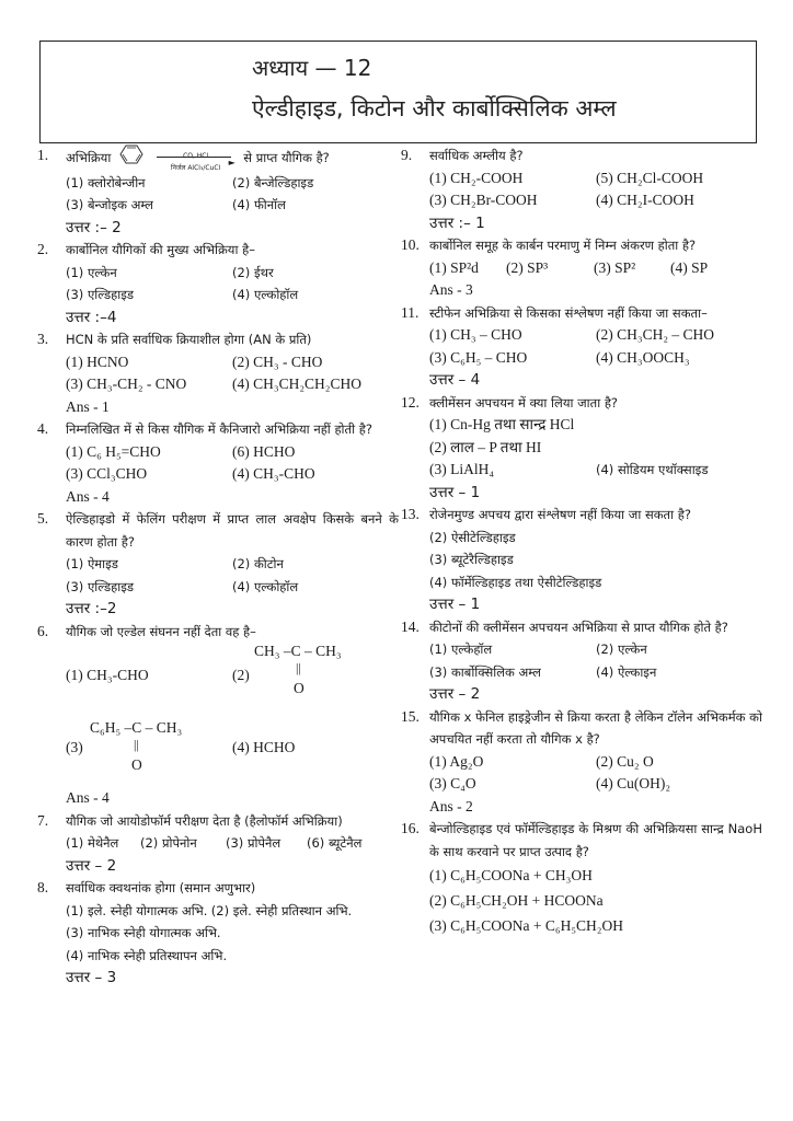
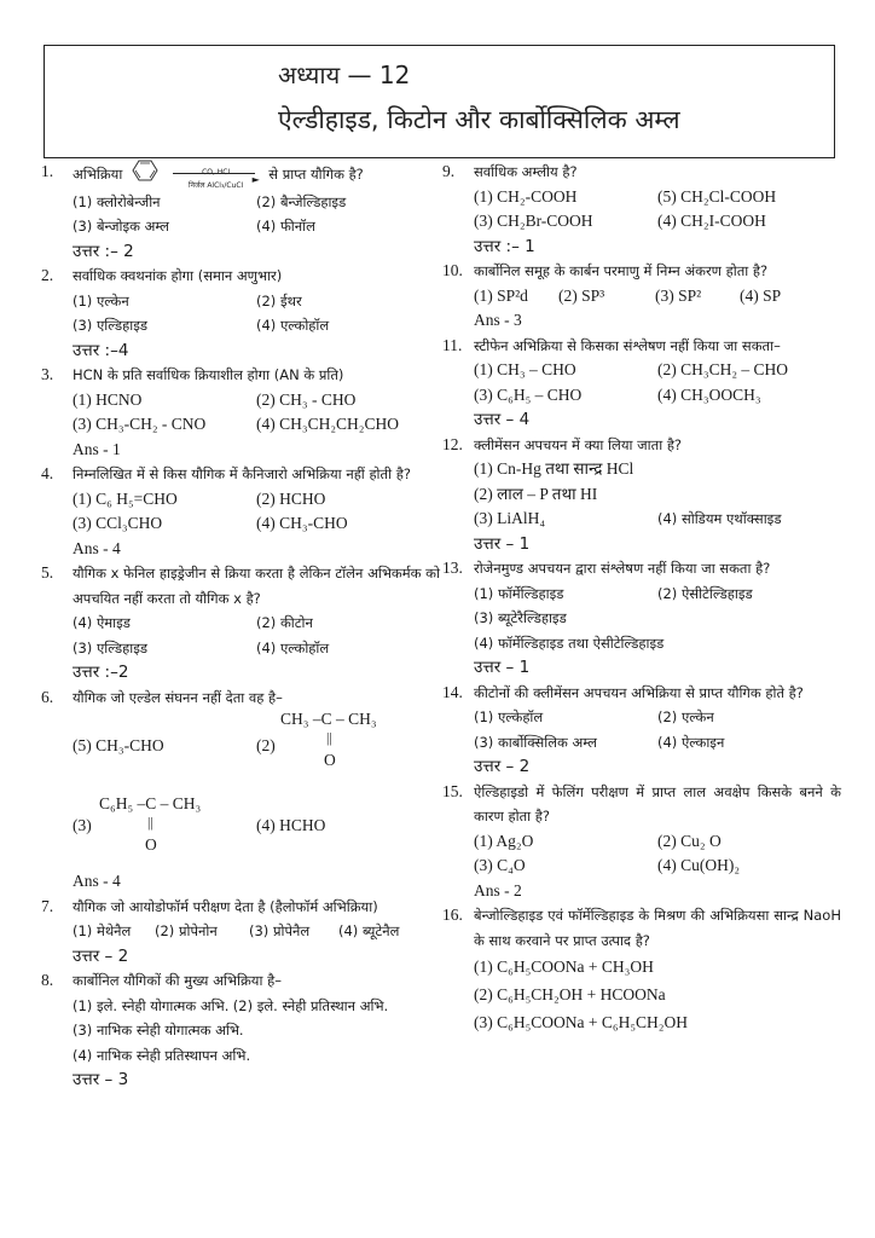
  अध्याय — 12
  ऐल्डीहाइड, किटोन और कार्बोक्सिलिक अम्ल
  1.
  अभिक्रिया
  ►
  से प्राप्त यौगिक है?
  (1) क्लोरोबेन्जीन
  (2) बैन्जेल्डिहाइड
  (3) बेन्जोइक अम्ल
  (4) फीनॉल
  उत्तर :– 2
  2.
- कार्बोनिल यौगिकों की मुख्य अभिक्रिया है–
+ सर्वाधिक क्वथनांक होगा (समान अणुभार)
  (1) एल्केन
  (2) ईथर
  (3) एल्डिहाइड
  (4) एल्कोहॉल
  उत्तर :–4
  3.
  HCN के प्रति सर्वाधिक क्रियाशील होगा (AN के प्रति)
  (1) HCNO
  (2) CH₃ - CHO
  (3) CH₃-CH₂ - CNO
  (4) CH₃CH₂CH₂CHO
  Ans - 1
  4.
  निम्नलिखित में से किस यौगिक में कैनिजारो अभिक्रिया नहीं होती है?
  (1) C₆ H₅=CHO
- (6) HCHO
+ (2) HCHO
  (3) CCl₃CHO
  (4) CH₃-CHO
  Ans - 4
  5.
- ऐल्डिहाइडो में फेलिंग परीक्षण में प्राप्त लाल अवक्षेप किसके बनने के कारण होता है?
+ यौगिक x फेनिल हाइड्रेजीन से क्रिया करता है लेकिन टॉलेन अभिकर्मक को अपचयित नहीं करता तो यौगिक x है?
- (1) ऐमाइड
+ (4) ऐमाइड
  (2) कीटोन
  (3) एल्डिहाइड
  (4) एल्कोहॉल
  उत्तर :–2
  6.
  यौगिक जो एल्डेल संघनन नहीं देता वह है–
- (1) CH₃-CHO
+ (5) CH₃-CHO
  (2)
  CH₃ –C – CH₃
  ||
  O
  C₆H₅ –C – CH₃
  ||
  O
  (3)
  (4) HCHO
  Ans - 4
  7.
  यौगिक जो आयोडोफॉर्म परीक्षण देता है (हैलोफॉर्म अभिक्रिया)
  (1) मेथेनैल
  (2) प्रोपेनोन
  (3) प्रोपेनैल
- (6) ब्यूटेनैल
+ (4) ब्यूटेनैल
  उत्तर – 2
  8.
- सर्वाधिक क्वथनांक होगा (समान अणुभार)
+ कार्बोनिल यौगिकों की मुख्य अभिक्रिया है–
  (1) इले. स्नेही योगात्मक अभि. (2) इले. स्नेही प्रतिस्थान अभि.
  (3) नाभिक स्नेही योगात्मक अभि.
  (4) नाभिक स्नेही प्रतिस्थापन अभि.
  उत्तर – 3
  9.
  सर्वाधिक अम्लीय है?
  (1) CH₂-COOH
  (5) CH₂Cl-COOH
  (3) CH₂Br-COOH
  (4) CH₂I-COOH
  उत्तर :– 1
  10.
  कार्बोनिल समूह के कार्बन परमाणु में निम्न अंकरण होता है?
  (1) SP²d
  (2) SP³
  (3) SP²
  (4) SP
  Ans - 3
  11.
  स्टीफेन अभिक्रिया से किसका संश्लेषण नहीं किया जा सकता–
  (1) CH₃ – CHO
  (2) CH₃CH₂ – CHO
  (3) C₆H₅ – CHO
  (4) CH₃OOCH₃
  उत्तर – 4
  12.
  क्लीमेंसन अपचयन में क्या लिया जाता है?
  (1) Cn-Hg तथा सान्द्र HCl
  (2) लाल – P तथा HI
  (3) LiAlH₄
  (4) सोडियम एथॉक्साइड
  उत्तर – 1
  13.
- रोजेनमुण्ड अपचय द्वारा संश्लेषण नहीं किया जा सकता है?
+ रोजेनमुण्ड अपचयन द्वारा संश्लेषण नहीं किया जा सकता है?
+ (1) फॉर्मेल्डिहाइड
  (2) ऐसीटेल्डिहाइड
  (3) ब्यूटेरैल्डिहाइड
  (4) फॉर्मेल्डिहाइड तथा ऐसीटेल्डिहाइड
  उत्तर – 1
  14.
  कीटोनों की क्लीमेंसन अपचयन अभिक्रिया से प्राप्त यौगिक होते है?
  (1) एल्केहॉल
  (2) एल्केन
  (3) कार्बोक्सिलिक अम्ल
  (4) ऐल्काइन
  उत्तर – 2
  15.
- यौगिक x फेनिल हाइड्रेजीन से क्रिया करता है लेकिन टॉलेन अभिकर्मक को अपचयित नहीं करता तो यौगिक x है?
+ ऐल्डिहाइडो में फेलिंग परीक्षण में प्राप्त लाल अवक्षेप किसके बनने के कारण होता है?
  (1) Ag₂O
  (2) Cu₂ O
  (3) C₄O
  (4) Cu(OH)₂
  Ans - 2
  16.
  बेन्जोल्डिहाइड एवं फॉर्मेल्डिहाइड के मिश्रण की अभिक्रियसा सान्द्र NaoH के साथ करवाने पर प्राप्त उत्पाद है?
  (1) C₆H₅COONa + CH₃OH
  (2) C₆H₅CH₂OH + HCOONa
  (3) C₆H₅COONa + C₆H₅CH₂OH
